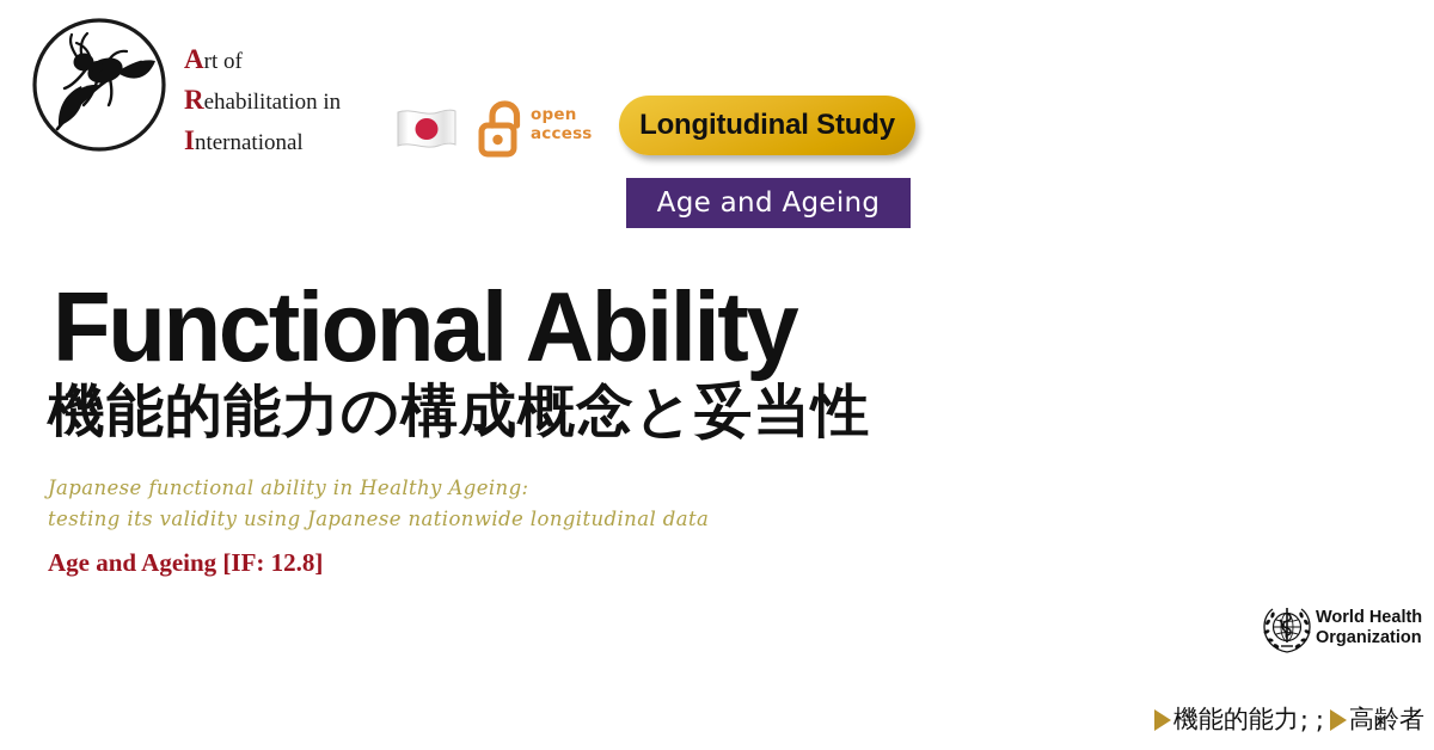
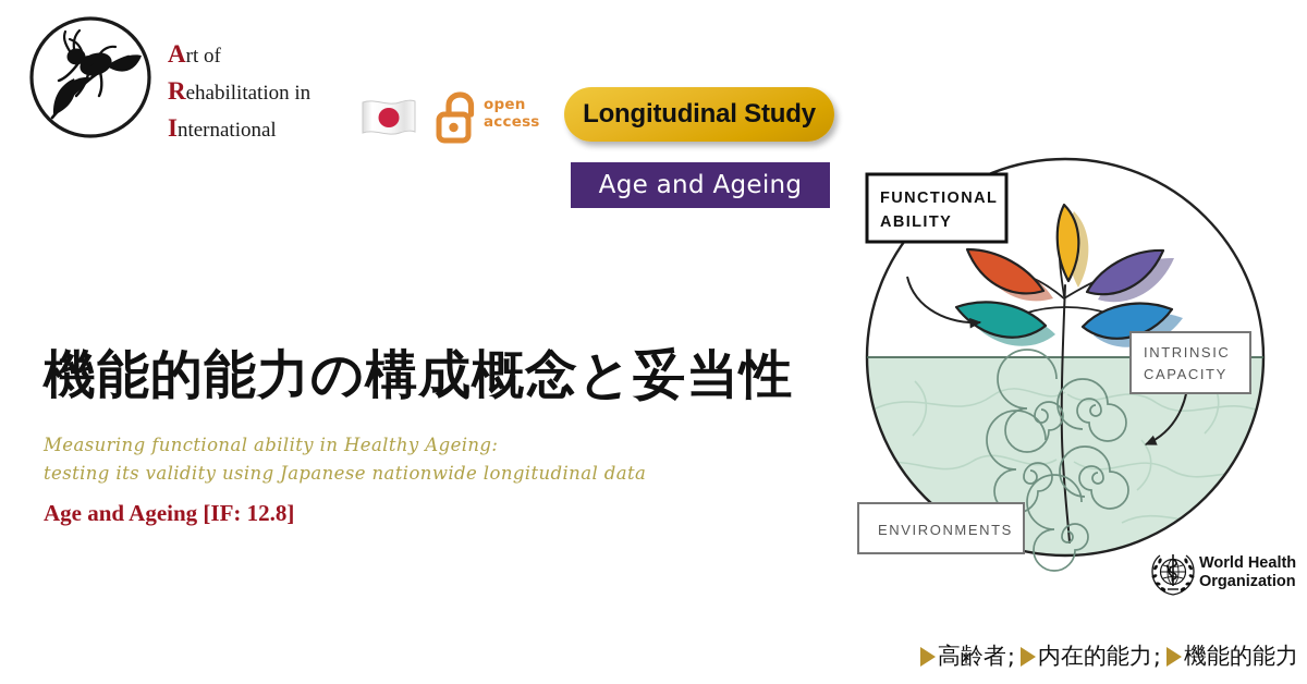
  Art of
  Rehabilitation in
  International
  open
  access
  Longitudinal Study
  Age and Ageing
- Functional Ability
  機能的能力の構成概念と妥当性
- Japanese functional ability in Healthy Ageing:
+ Measuring functional ability in Healthy Ageing:
  testing its validity using Japanese nationwide longitudinal data
  Age and Ageing [IF: 12.8]
+ FUNCTIONAL
+ ABILITY
+ INTRINSIC
+ CAPACITY
+ ENVIRONMENTS
  World Health
  Organization
- 機能的能力
+ 高齢者
  ;
+ 内在的能力
  ;
- 高齢者
+ 機能的能力
